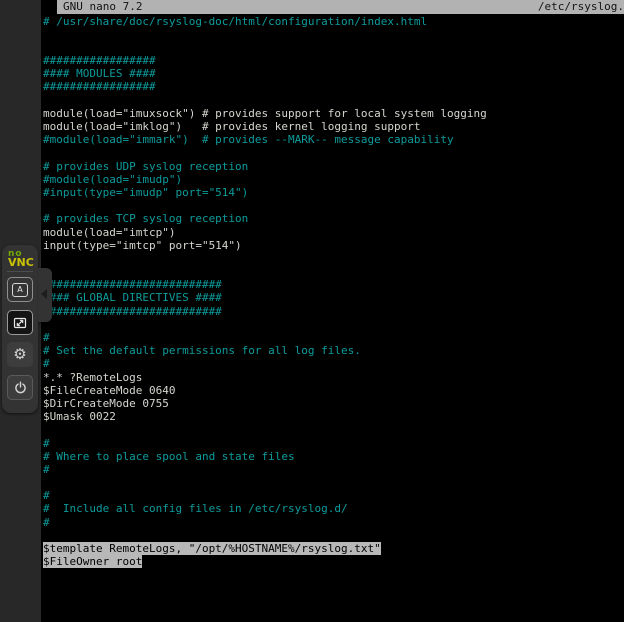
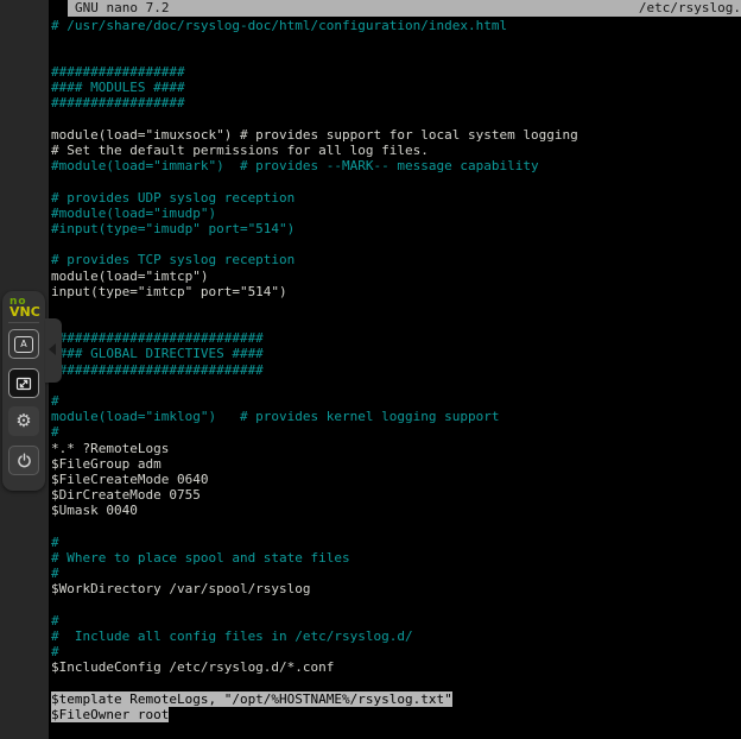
  GNU nano 7.2
  /etc/rsyslog.
  # /usr/share/doc/rsyslog-doc/html/configuration/index.html
  #################
  #### MODULES ####
  #################
  module(load="imuxsock") # provides support for local system logging
- module(load="imklog") # provides kernel logging support
+ # Set the default permissions for all log files.
  #module(load="immark") # provides --MARK-- message capability
  # provides UDP syslog reception
  #module(load="imudp")
  #input(type="imudp" port="514")
  # provides TCP syslog reception
  module(load="imtcp")
  input(type="imtcp" port="514")
  ##########################
  ### GLOBAL DIRECTIVES ####
  ##########################
  #
- # Set the default permissions for all log files.
+ module(load="imklog") # provides kernel logging support
  #
  *.* ?RemoteLogs
+ $FileGroup adm
  $FileCreateMode 0640
  $DirCreateMode 0755
- $Umask 0022
+ $Umask 0040
  #
  # Where to place spool and state files
  #
+ $WorkDirectory /var/spool/rsyslog
  #
  # Include all config files in /etc/rsyslog.d/
  #
+ $IncludeConfig /etc/rsyslog.d/*.conf
  $template RemoteLogs, "/opt/%HOSTNAME%/rsyslog.txt"
  $FileOwner root
  no
  VNC
  A
  ⚙
